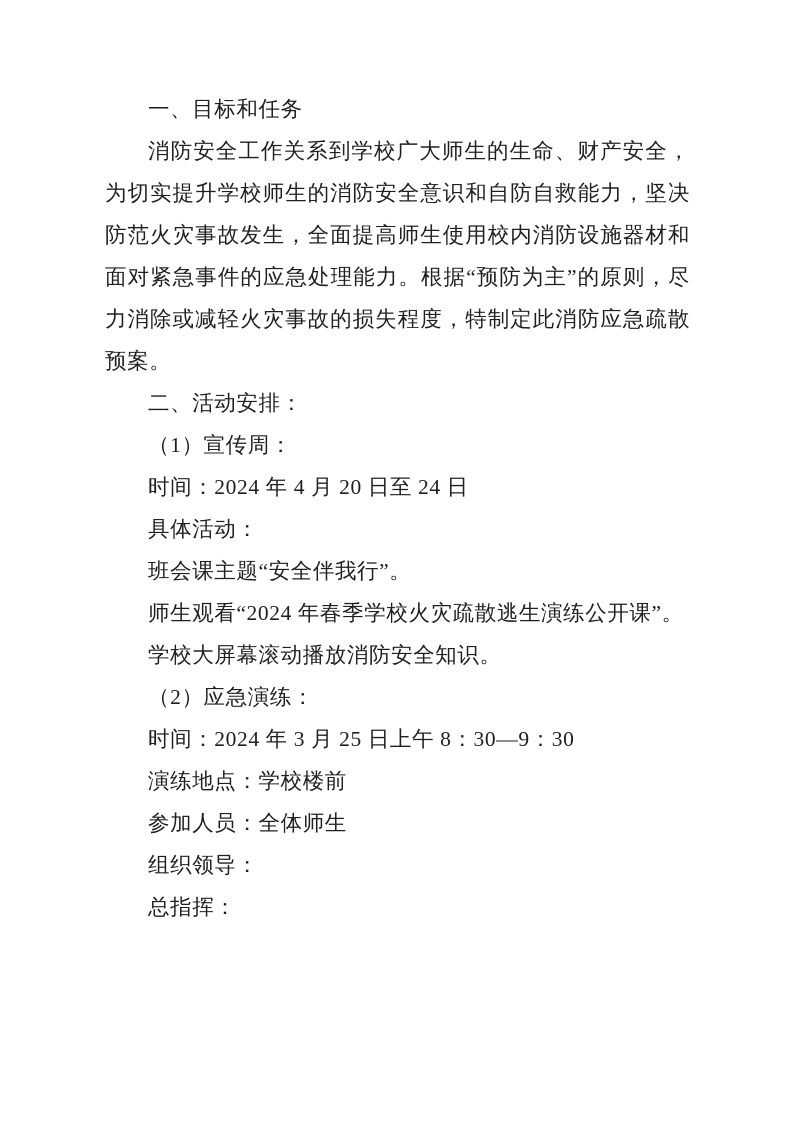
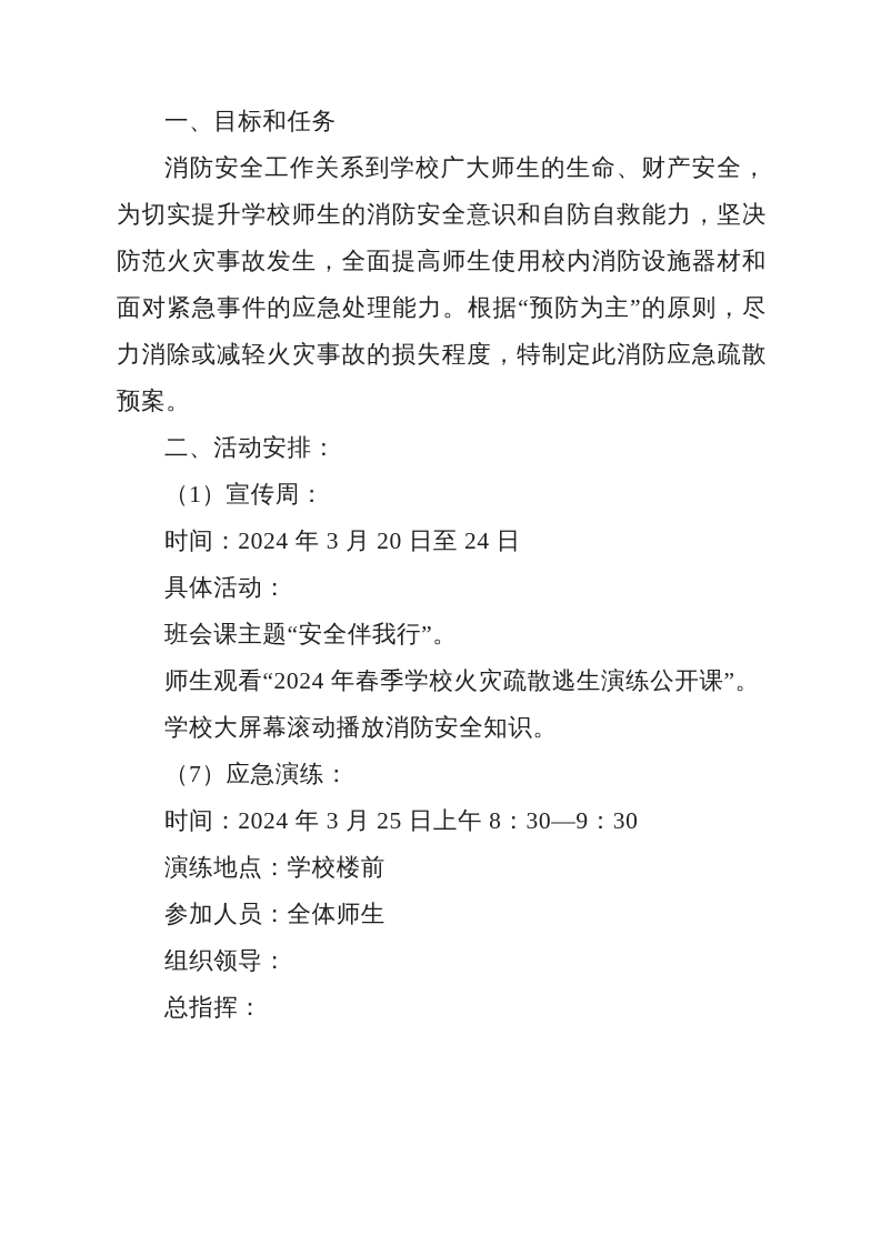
  一、目标和任务
  消防安全工作关系到学校广大师生的生命、财产安全，为切实提升学校师生的消防安全意识和自防自救能力，坚决防范火灾事故发生，全面提高师生使用校内消防设施器材和面对紧急事件的应急处理能力。根据“预防为主”的原则，尽力消除或减轻火灾事故的损失程度，特制定此消防应急疏散预案。
  二、活动安排：
  （1）宣传周：
- 时间：2024 年 4 月 20 日至 24 日
+ 时间：2024 年 3 月 20 日至 24 日
  具体活动：
  班会课主题“安全伴我行”。
  师生观看“2024 年春季学校火灾疏散逃生演练公开课”。
  学校大屏幕滚动播放消防安全知识。
- （2）应急演练：
+ （7）应急演练：
  时间：2024 年 3 月 25 日上午 8：30—9：30
  演练地点：学校楼前
  参加人员：全体师生
  组织领导：
  总指挥：
